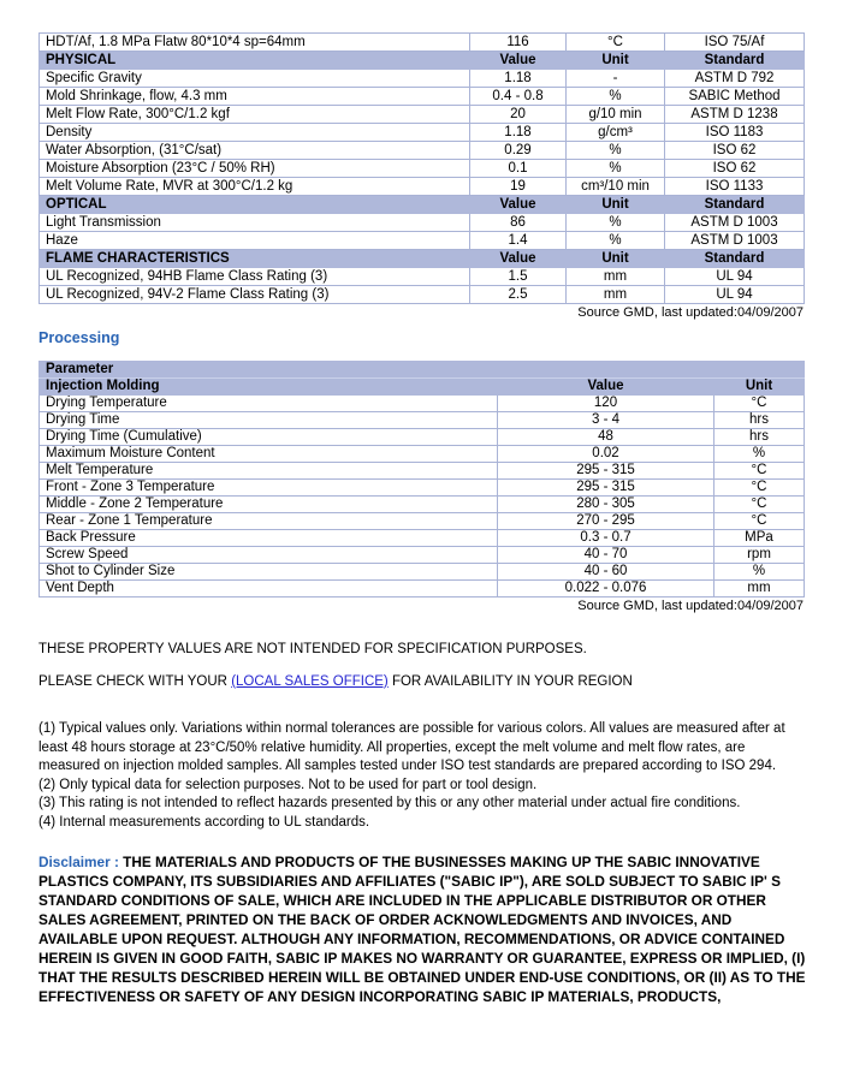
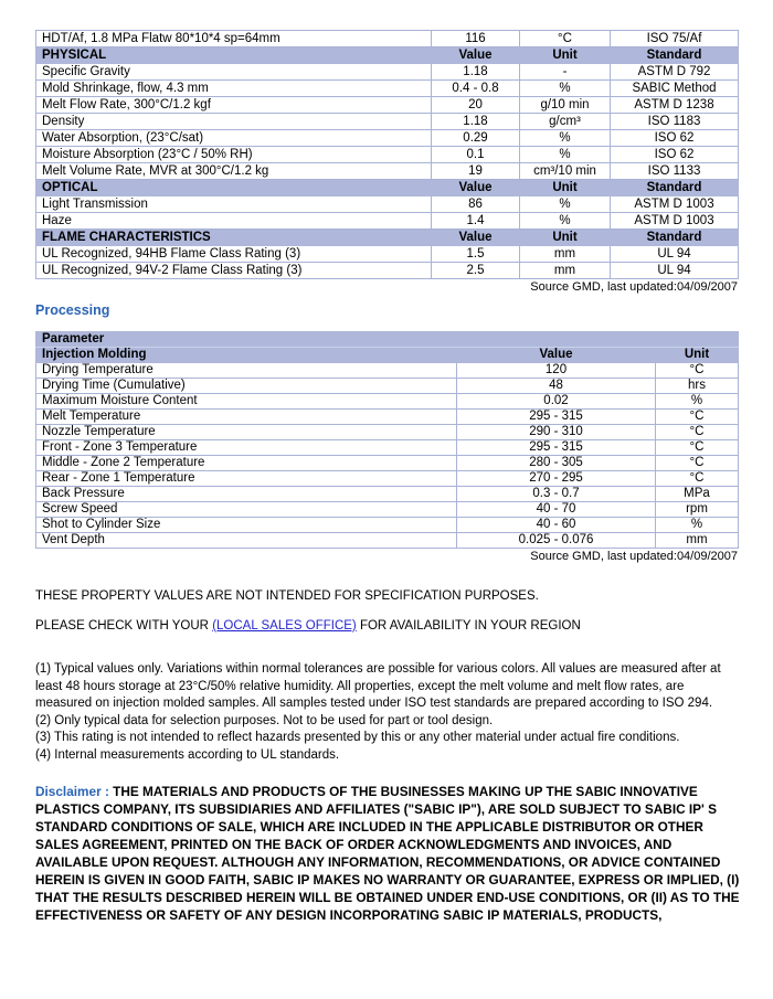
  HDT/Af, 1.8 MPa Flatw 80*10*4 sp=64mm	116	°C	ISO 75/Af
  PHYSICAL	Value	Unit	Standard
  Specific Gravity	1.18	-	ASTM D 792
  Mold Shrinkage, flow, 4.3 mm	0.4 - 0.8	%	SABIC Method
  Melt Flow Rate, 300°C/1.2 kgf	20	g/10 min	ASTM D 1238
  Density	1.18	g/cm³	ISO 1183
- Water Absorption, (31°C/sat)	0.29	%	ISO 62
+ Water Absorption, (23°C/sat)	0.29	%	ISO 62
  Moisture Absorption (23°C / 50% RH)	0.1	%	ISO 62
  Melt Volume Rate, MVR at 300°C/1.2 kg	19	cm³/10 min	ISO 1133
  OPTICAL	Value	Unit	Standard
  Light Transmission	86	%	ASTM D 1003
  Haze	1.4	%	ASTM D 1003
  FLAME CHARACTERISTICS	Value	Unit	Standard
  UL Recognized, 94HB Flame Class Rating (3)	1.5	mm	UL 94
  UL Recognized, 94V-2 Flame Class Rating (3)	2.5	mm	UL 94
  Source GMD, last updated:04/09/2007
  Processing
  Parameter
  Injection Molding	Value	Unit
  Drying Temperature	120	°C
- Drying Time	3 - 4	hrs
  Drying Time (Cumulative)	48	hrs
  Maximum Moisture Content	0.02	%
  Melt Temperature	295 - 315	°C
+ Nozzle Temperature	290 - 310	°C
  Front - Zone 3 Temperature	295 - 315	°C
  Middle - Zone 2 Temperature	280 - 305	°C
  Rear - Zone 1 Temperature	270 - 295	°C
  Back Pressure	0.3 - 0.7	MPa
  Screw Speed	40 - 70	rpm
  Shot to Cylinder Size	40 - 60	%
- Vent Depth	0.022 - 0.076	mm
+ Vent Depth	0.025 - 0.076	mm
  Source GMD, last updated:04/09/2007
  THESE PROPERTY VALUES ARE NOT INTENDED FOR SPECIFICATION PURPOSES.
  PLEASE CHECK WITH YOUR (LOCAL SALES OFFICE) FOR AVAILABILITY IN YOUR REGION
  (1) Typical values only. Variations within normal tolerances are possible for various colors. All values are measured after at least 48 hours storage at 23°C/50% relative humidity. All properties, except the melt volume and melt flow rates, are measured on injection molded samples. All samples tested under ISO test standards are prepared according to ISO 294.
  (2) Only typical data for selection purposes. Not to be used for part or tool design.
  (3) This rating is not intended to reflect hazards presented by this or any other material under actual fire conditions.
  (4) Internal measurements according to UL standards.
  Disclaimer : THE MATERIALS AND PRODUCTS OF THE BUSINESSES MAKING UP THE SABIC INNOVATIVE PLASTICS COMPANY, ITS SUBSIDIARIES AND AFFILIATES ("SABIC IP"), ARE SOLD SUBJECT TO SABIC IP' S STANDARD CONDITIONS OF SALE, WHICH ARE INCLUDED IN THE APPLICABLE DISTRIBUTOR OR OTHER SALES AGREEMENT, PRINTED ON THE BACK OF ORDER ACKNOWLEDGMENTS AND INVOICES, AND AVAILABLE UPON REQUEST. ALTHOUGH ANY INFORMATION, RECOMMENDATIONS, OR ADVICE CONTAINED HEREIN IS GIVEN IN GOOD FAITH, SABIC IP MAKES NO WARRANTY OR GUARANTEE, EXPRESS OR IMPLIED, (I) THAT THE RESULTS DESCRIBED HEREIN WILL BE OBTAINED UNDER END-USE CONDITIONS, OR (II) AS TO THE EFFECTIVENESS OR SAFETY OF ANY DESIGN INCORPORATING SABIC IP MATERIALS, PRODUCTS,
